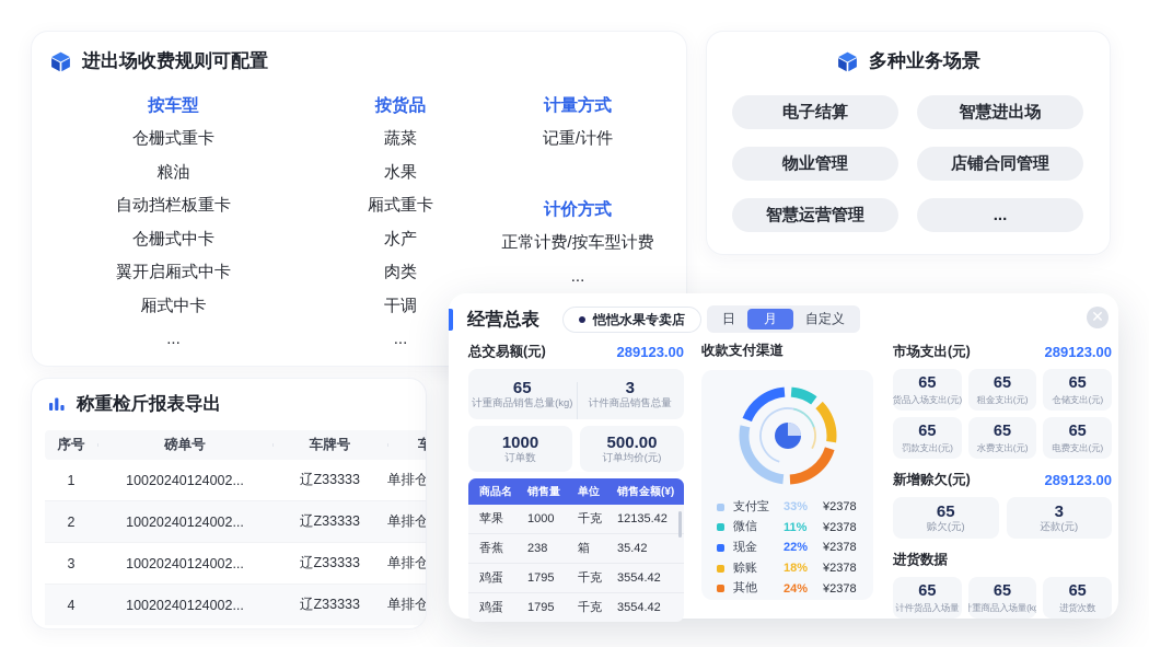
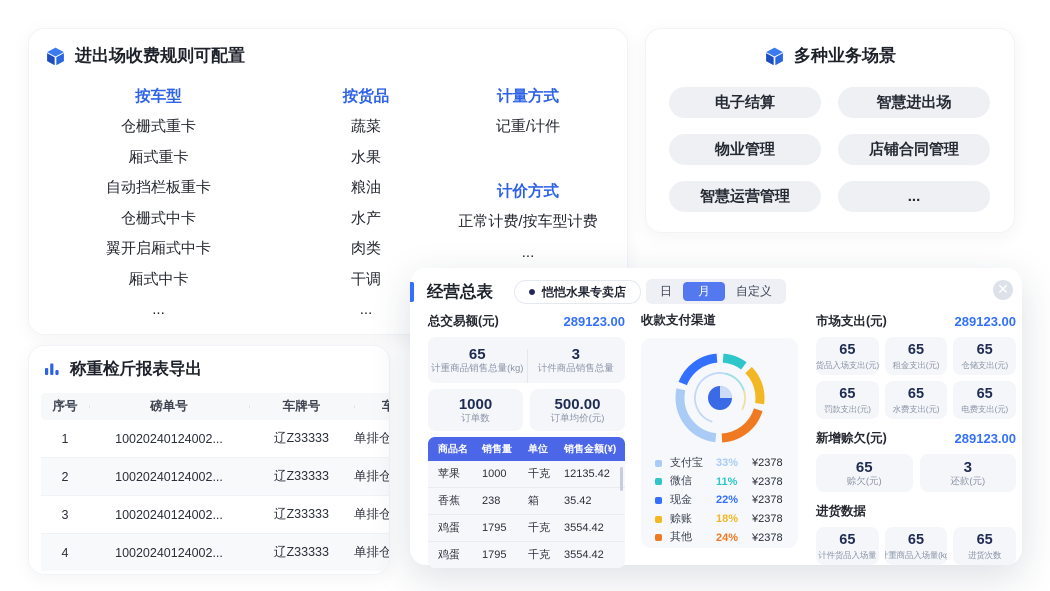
  进出场收费规则可配置
  按车型
  仓栅式重卡
- 粮油
+ 厢式重卡
  自动挡栏板重卡
  仓栅式中卡
  翼开启厢式中卡
  厢式中卡
  ...
  按货品
  蔬菜
  水果
- 厢式重卡
+ 粮油
  水产
  肉类
  干调
  ...
  计量方式
  记重/计件
  计价方式
  正常计费/按车型计费
  ...
  多种业务场景
  电子结算
  智慧进出场
  物业管理
  店铺合同管理
  智慧运营管理
  ...
  称重检斤报表导出
  序号
  磅单号
  车牌号
  1
  10020240124002...
  辽Z33333
  单排仓
  2
  10020240124002...
  辽Z33333
  单排仓
  3
  10020240124002...
  辽Z33333
  单排仓
  4
  10020240124002...
  辽Z33333
  单排仓
  经营总表
  恺恺水果专卖店
  日
  月
  自定义
  ✕
  总交易额(元)
  289123.00
  65
  计重商品销售总量(kg)
  3
  计件商品销售总量
  1000
  订单数
  500.00
  订单均价(元)
  商品名
  销售量
  单位
  销售金额(¥)
  苹果
  1000
  千克
  12135.42
  香蕉
  238
  箱
  35.42
  鸡蛋
  1795
  千克
  3554.42
  鸡蛋
  1795
  千克
  3554.42
  收款支付渠道
  支付宝
  33%
  ¥2378
  微信
  11%
  ¥2378
  现金
  22%
  ¥2378
  赊账
  18%
  ¥2378
  其他
  24%
  ¥2378
  市场支出(元)
  289123.00
  65
  货品入场支出(元)
  65
  租金支出(元)
  65
  仓储支出(元)
  65
  罚款支出(元)
  65
  水费支出(元)
  65
  电费支出(元)
  新增赊欠(元)
  289123.00
  65
  赊欠(元)
  3
  还款(元)
  进货数据
  65
  计件货品入场量
  65
  计重商品入场量(k
  65
  进货次数
